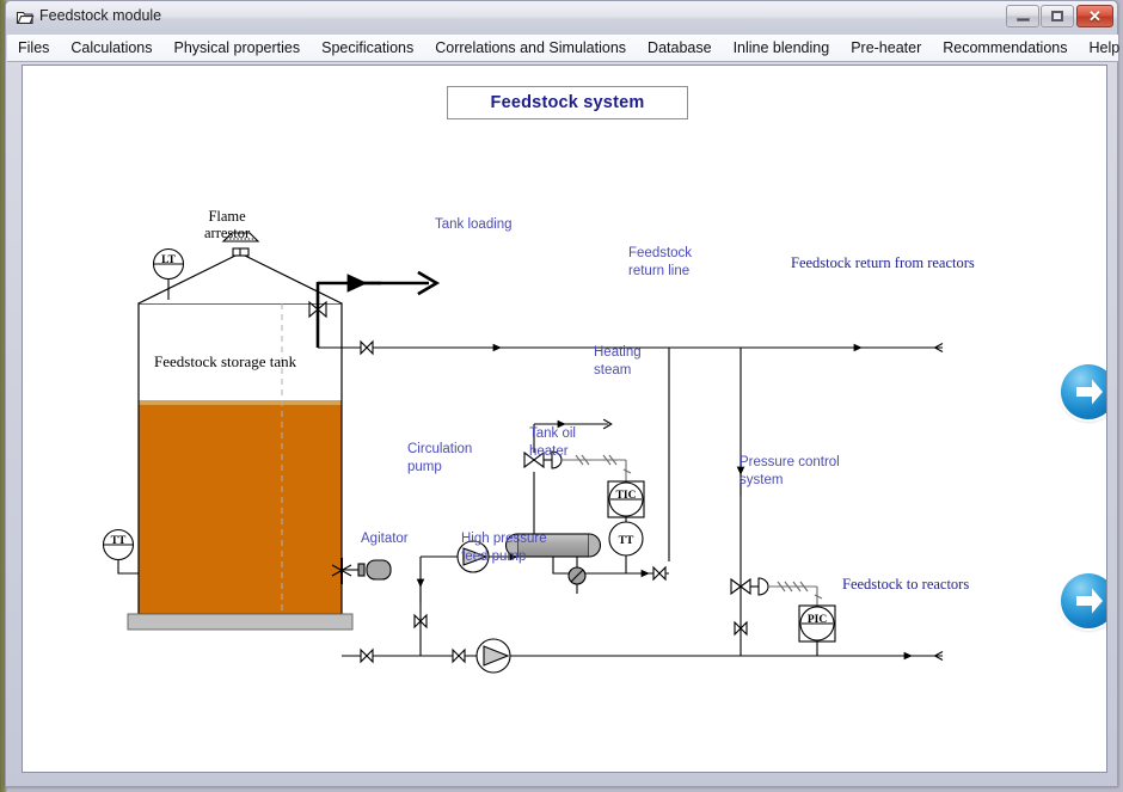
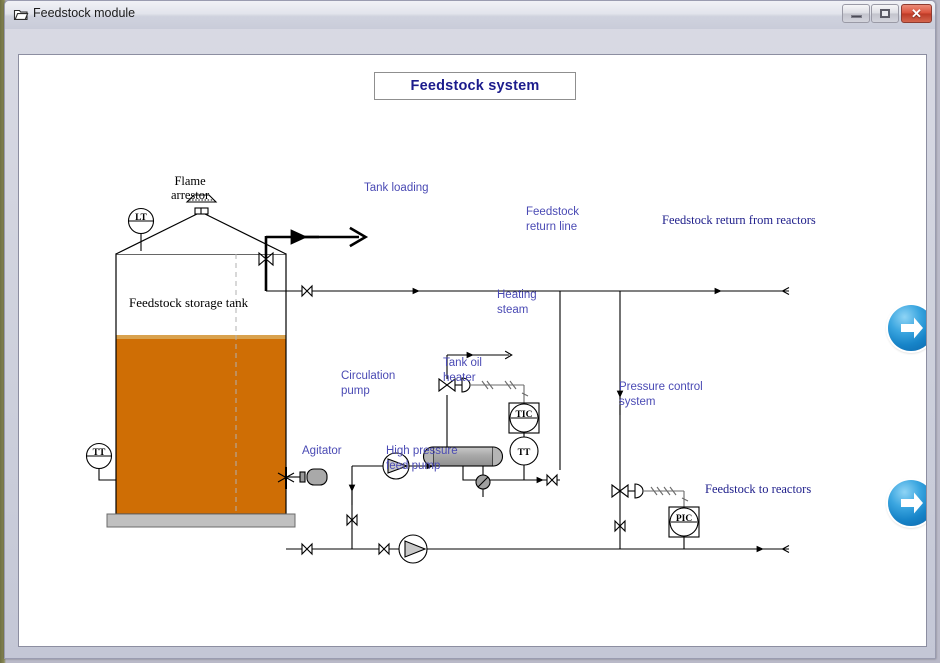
  Feedstock module
  ✕
- Files
- Calculations
- Physical properties
- Specifications
- Correlations and Simulations
- Database
- Inline blending
- Pre-heater
- Recommendations
- Help
  Feedstock system
  LT
  TT
  TIC
  TT
  PIC
  Flame
  arrestor
  Feedstock storage tank
  Tank loading
  Feedstock
  return line
  Feedstock return from reactors
  Heating
  steam
  Tank oil
  heater
  Circulation
  pump
  Agitator
  High pressure
  feed pump
  Pressure control
  system
  Feedstock to reactors
